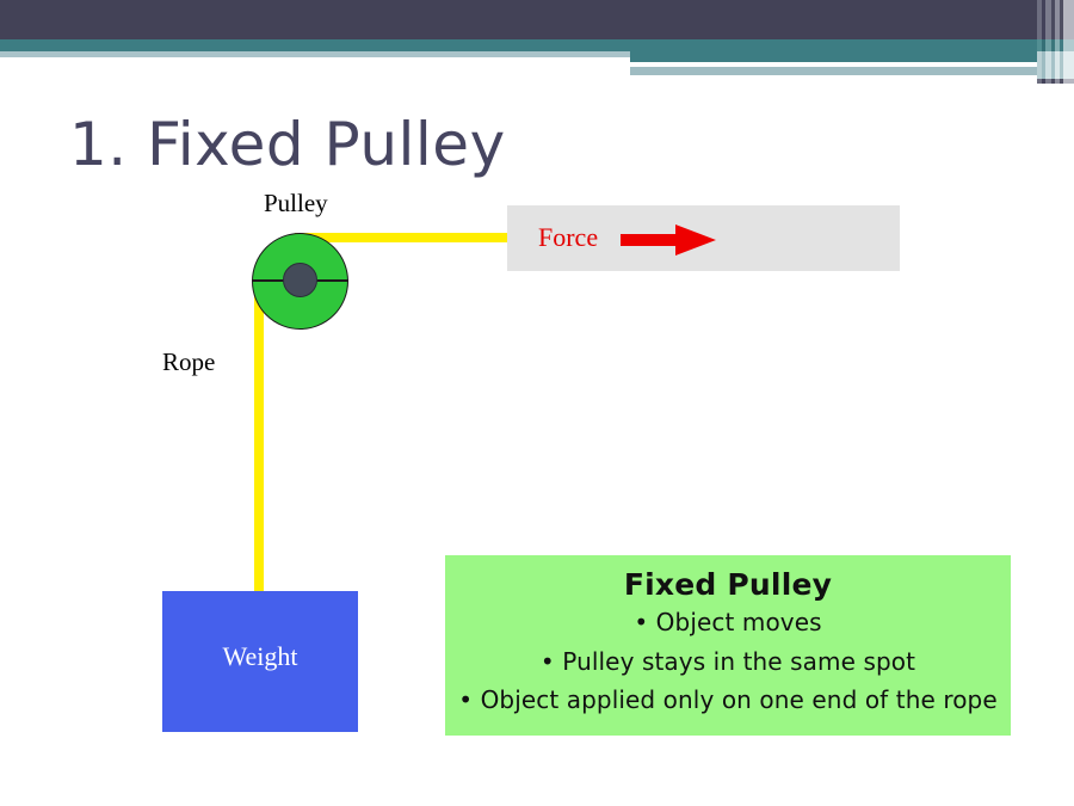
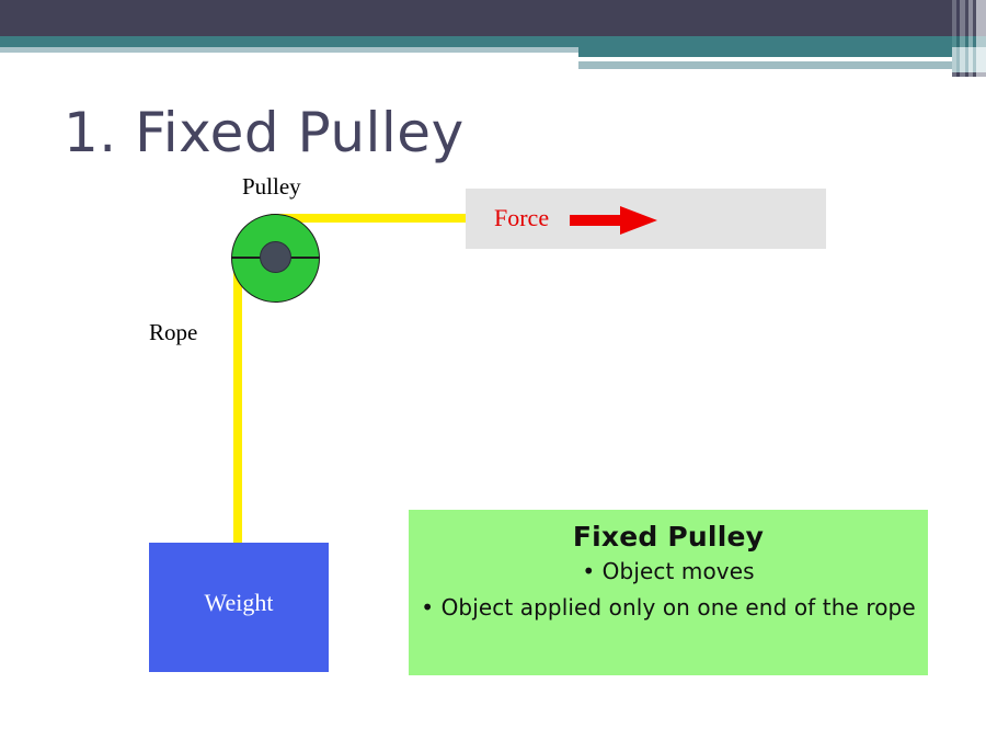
  1. Fixed Pulley
  Pulley
  Rope
  Force
  Weight
  Fixed Pulley
  • Object moves
- • Pulley stays in the same spot
  • Object applied only on one end of the rope
